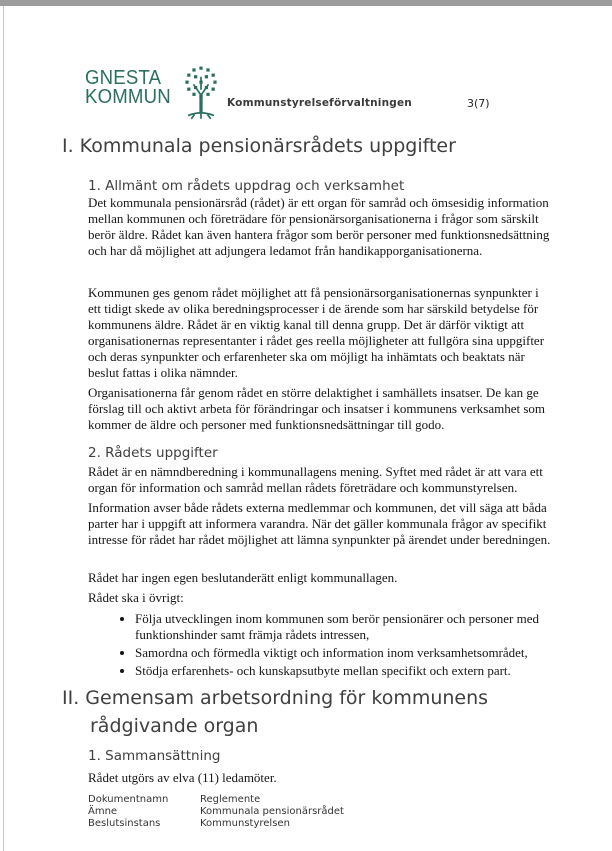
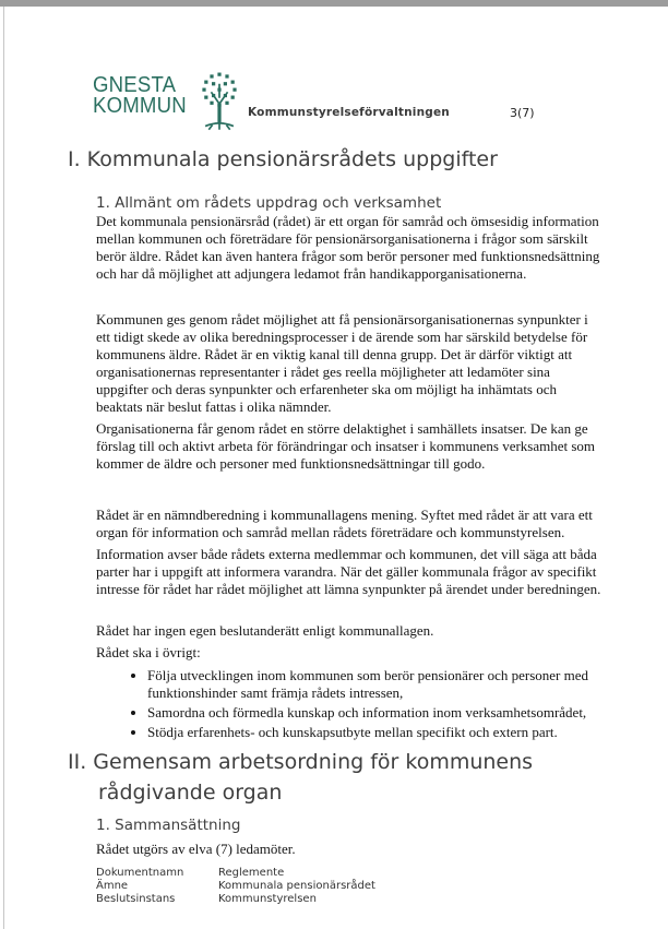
  GNESTA
  KOMMUN
  Kommunstyrelseförvaltningen
  3(7)
  I. Kommunala pensionärsrådets uppgifter
  1. Allmänt om rådets uppdrag och verksamhet
  Det kommunala pensionärsråd (rådet) är ett organ för samråd och ömsesidig information mellan kommunen och företrädare för pensionärsorganisationerna i frågor som särskilt berör äldre. Rådet kan även hantera frågor som berör personer med funktionsnedsättning och har då möjlighet att adjungera ledamot från handikapporganisationerna.
- Kommunen ges genom rådet möjlighet att få pensionärsorganisationernas synpunkter i ett tidigt skede av olika beredningsprocesser i de ärende som har särskild betydelse för kommunens äldre. Rådet är en viktig kanal till denna grupp. Det är därför viktigt att organisationernas representanter i rådet ges reella möjligheter att fullgöra sina uppgifter och deras synpunkter och erfarenheter ska om möjligt ha inhämtats och beaktats när beslut fattas i olika nämnder.
+ Kommunen ges genom rådet möjlighet att få pensionärsorganisationernas synpunkter i ett tidigt skede av olika beredningsprocesser i de ärende som har särskild betydelse för kommunens äldre. Rådet är en viktig kanal till denna grupp. Det är därför viktigt att organisationernas representanter i rådet ges reella möjligheter att ledamöter sina uppgifter och deras synpunkter och erfarenheter ska om möjligt ha inhämtats och beaktats när beslut fattas i olika nämnder.
  Organisationerna får genom rådet en större delaktighet i samhällets insatser. De kan ge förslag till och aktivt arbeta för förändringar och insatser i kommunens verksamhet som kommer de äldre och personer med funktionsnedsättningar till godo.
- 2. Rådets uppgifter
  Rådet är en nämndberedning i kommunallagens mening. Syftet med rådet är att vara ett organ för information och samråd mellan rådets företrädare och kommunstyrelsen.
  Information avser både rådets externa medlemmar och kommunen, det vill säga att båda parter har i uppgift att informera varandra. När det gäller kommunala frågor av specifikt intresse för rådet har rådet möjlighet att lämna synpunkter på ärendet under beredningen.
  Rådet har ingen egen beslutanderätt enligt kommunallagen.
  Rådet ska i övrigt:
  Följa utvecklingen inom kommunen som berör pensionärer och personer med funktionshinder samt främja rådets intressen,
- Samordna och förmedla viktigt och information inom verksamhetsområdet,
+ Samordna och förmedla kunskap och information inom verksamhetsområdet,
  Stödja erfarenhets- och kunskapsutbyte mellan specifikt och extern part.
  II. Gemensam arbetsordning för kommunens
  rådgivande organ
  1. Sammansättning
- Rådet utgörs av elva (11) ledamöter.
+ Rådet utgörs av elva (7) ledamöter.
  Dokumentnamn
  Reglemente
  Ämne
  Kommunala pensionärsrådet
  Beslutsinstans
  Kommunstyrelsen
